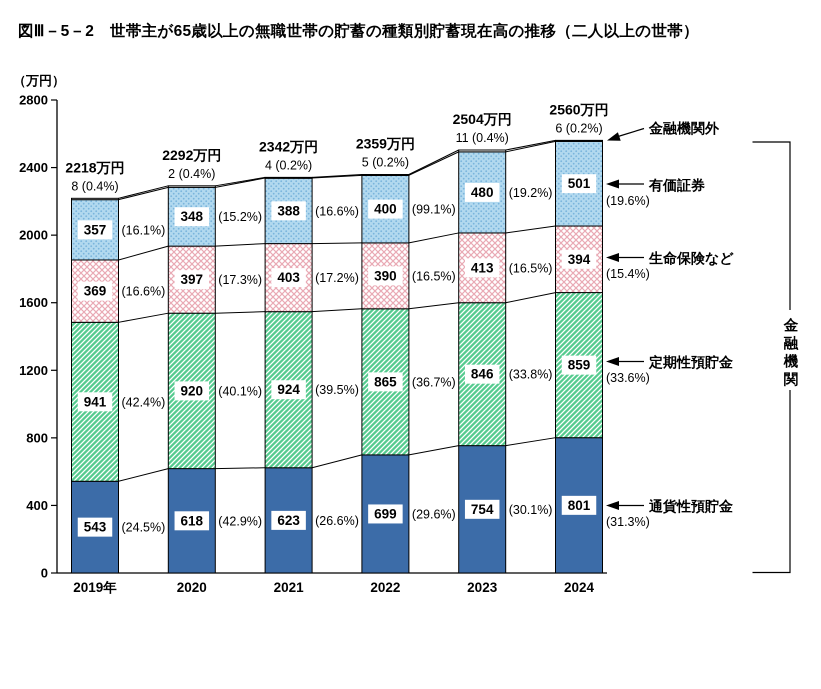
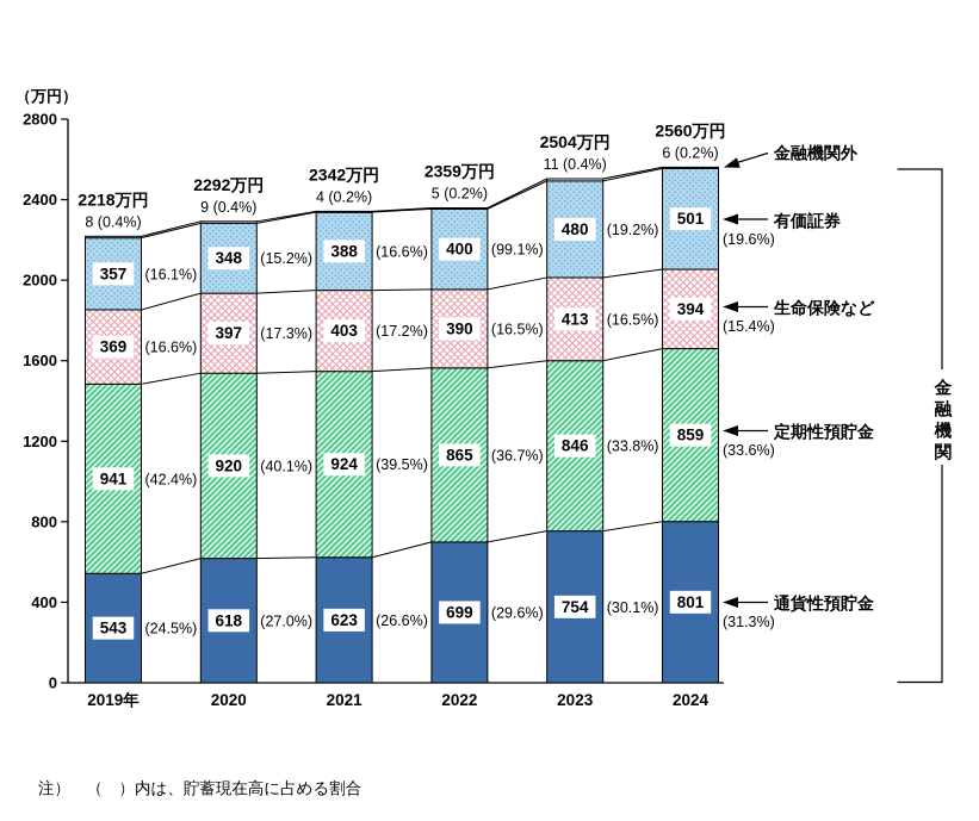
- 図Ⅲ－5－2 世帯主が65歳以上の無職世帯の貯蓄の種類別貯蓄現在高の推移（二人以上の世帯）
  0
  400
  800
  1200
  1600
  2000
  2400
  2800
  （万円）
  2019年
  2020
  2021
  2022
  2023
  2024
  543
  (24.5%)
  941
  (42.4%)
  369
  (16.6%)
  357
  (16.1%)
  2218万円
  8 (0.4%)
  618
- (42.9%)
+ (27.0%)
  920
  (40.1%)
  397
  (17.3%)
  348
  (15.2%)
  2292万円
- 2 (0.4%)
+ 9 (0.4%)
  623
  (26.6%)
  924
  (39.5%)
  403
  (17.2%)
  388
  (16.6%)
  2342万円
  4 (0.2%)
  699
  (29.6%)
  865
  (36.7%)
  390
  (16.5%)
  400
  (99.1%)
  2359万円
  5 (0.2%)
  754
  (30.1%)
  846
  (33.8%)
  413
  (16.5%)
  480
  (19.2%)
  2504万円
  11 (0.4%)
  801
  859
  394
  501
  2560万円
  6 (0.2%)
  金融機関外
  有価証券
  (19.6%)
  生命保険など
  (15.4%)
  定期性預貯金
  (33.6%)
  通貨性預貯金
  (31.3%)
  金
  融
  機
  関
+ 注） （ ）内は、貯蓄現在高に占める割合
